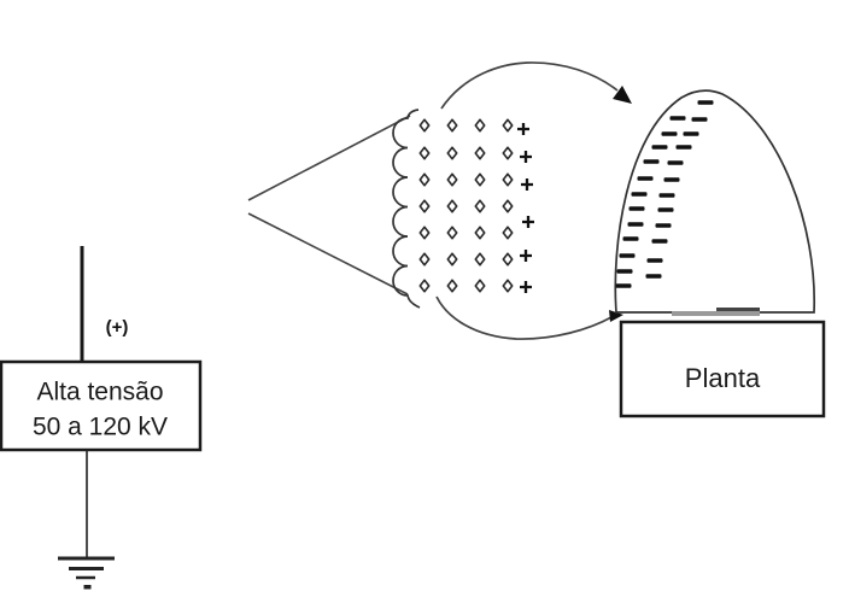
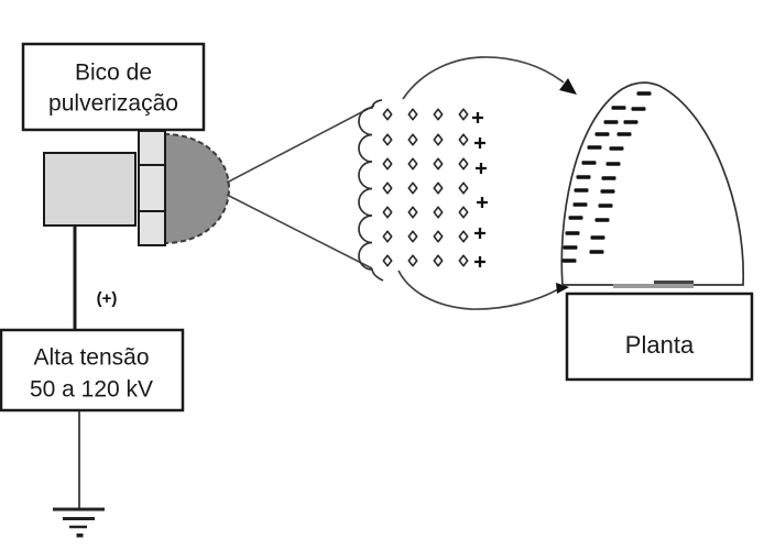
+ Bico de
+ pulverização
  (+)
  Alta tensão
  50 a 120 kV
  Planta
